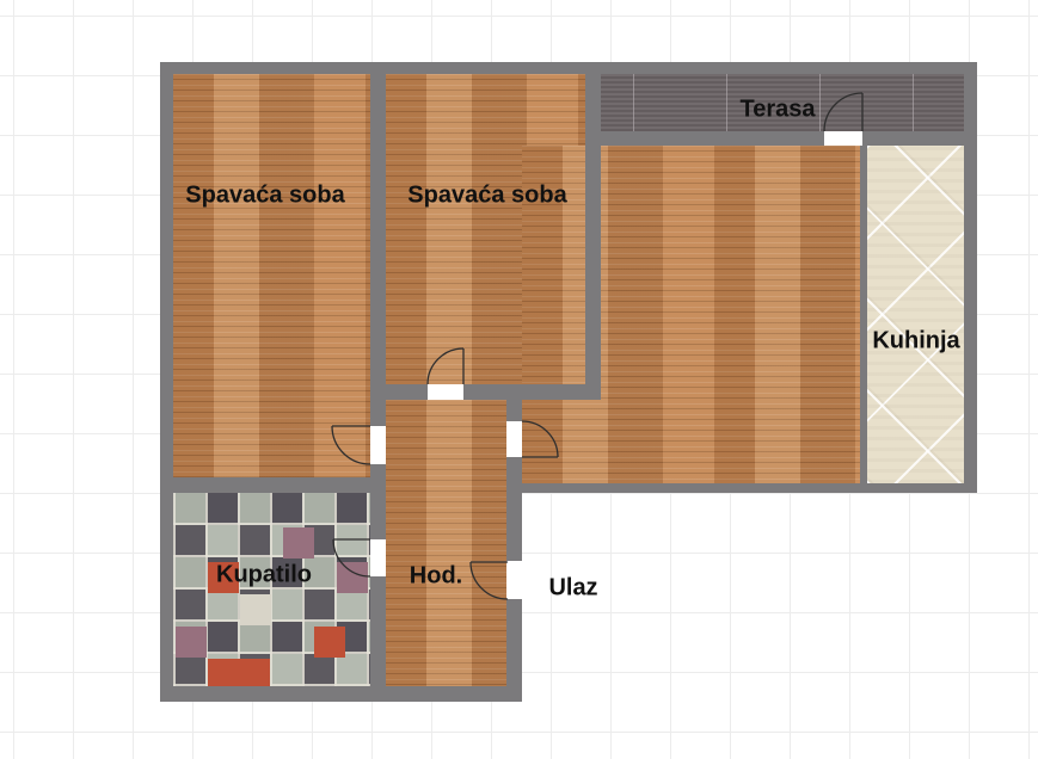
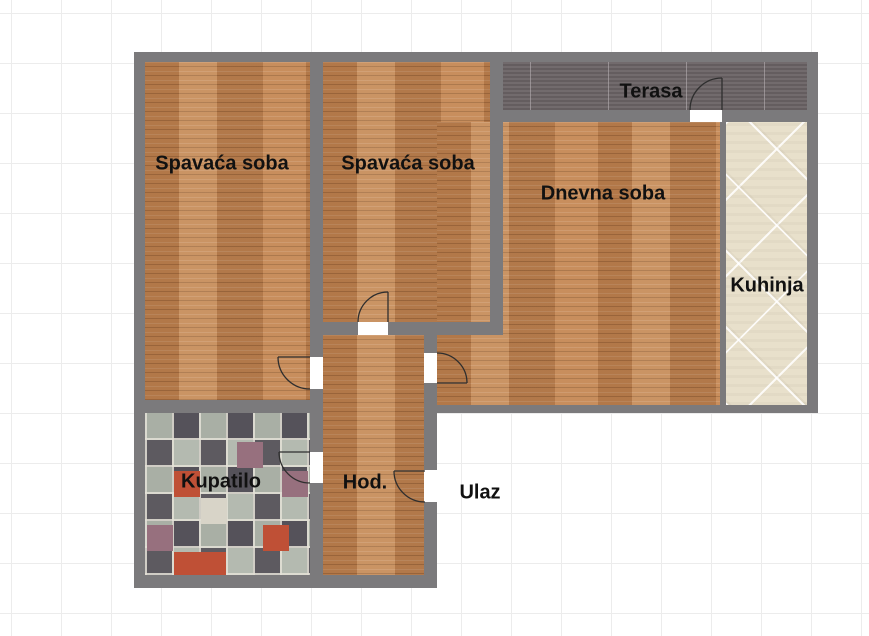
  Spavaća soba
  Spavaća soba
+ Dnevna soba
  Kuhinja
  Terasa
  Kupatilo
  Hod.
  Ulaz
